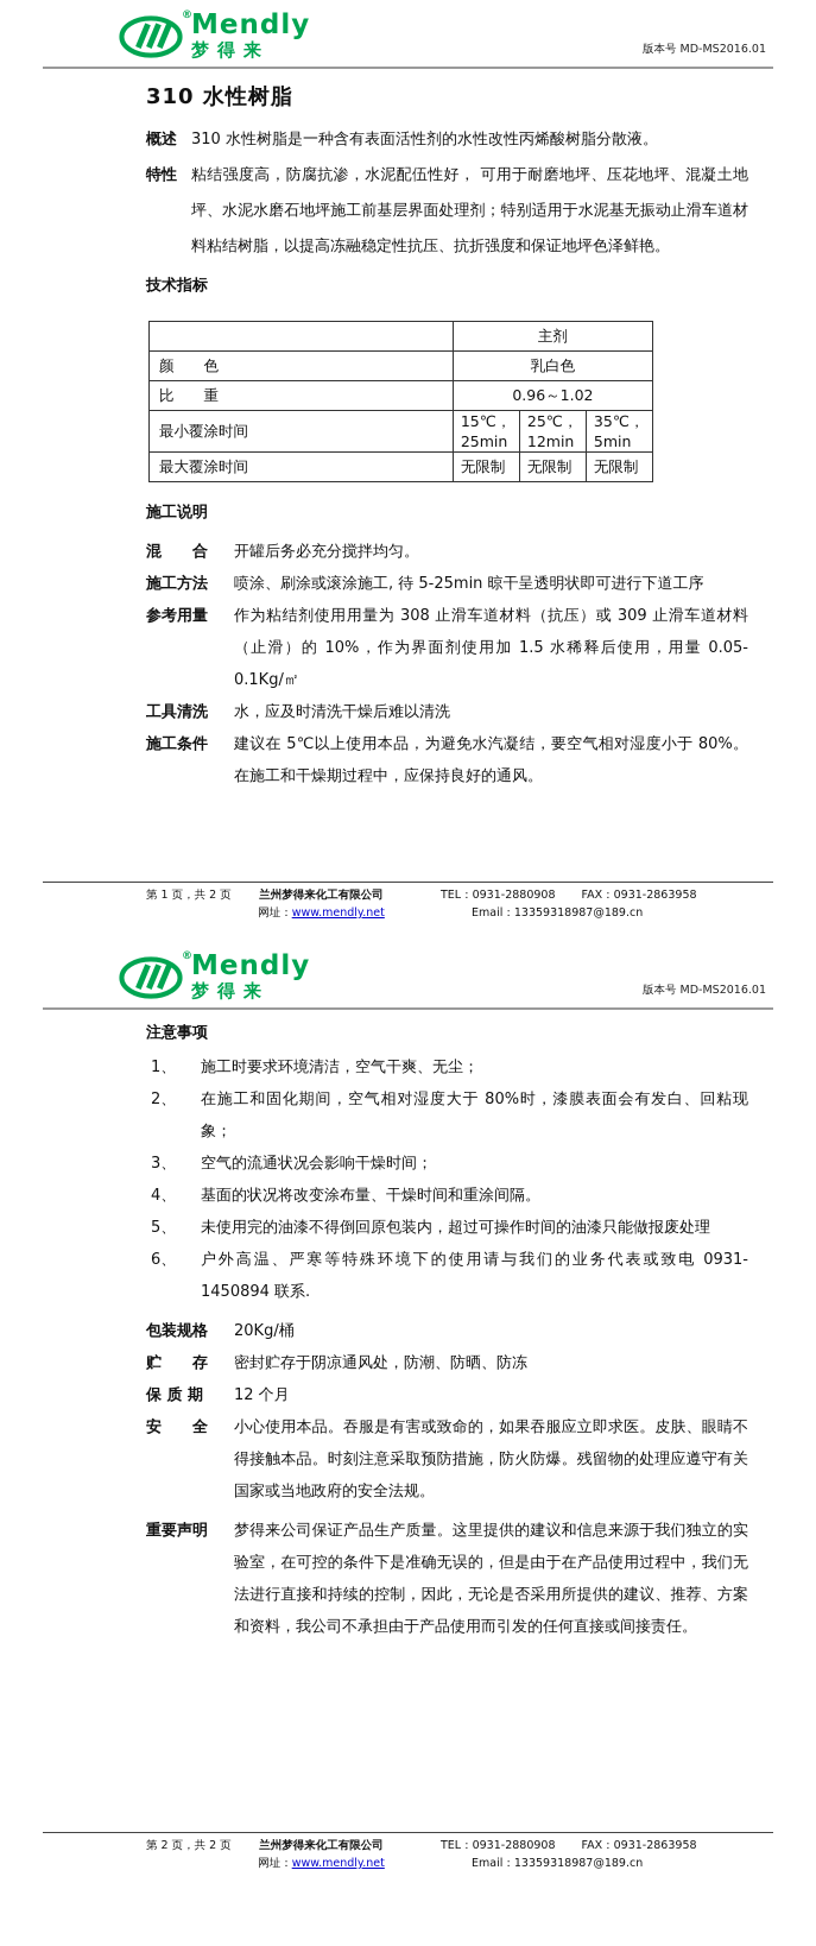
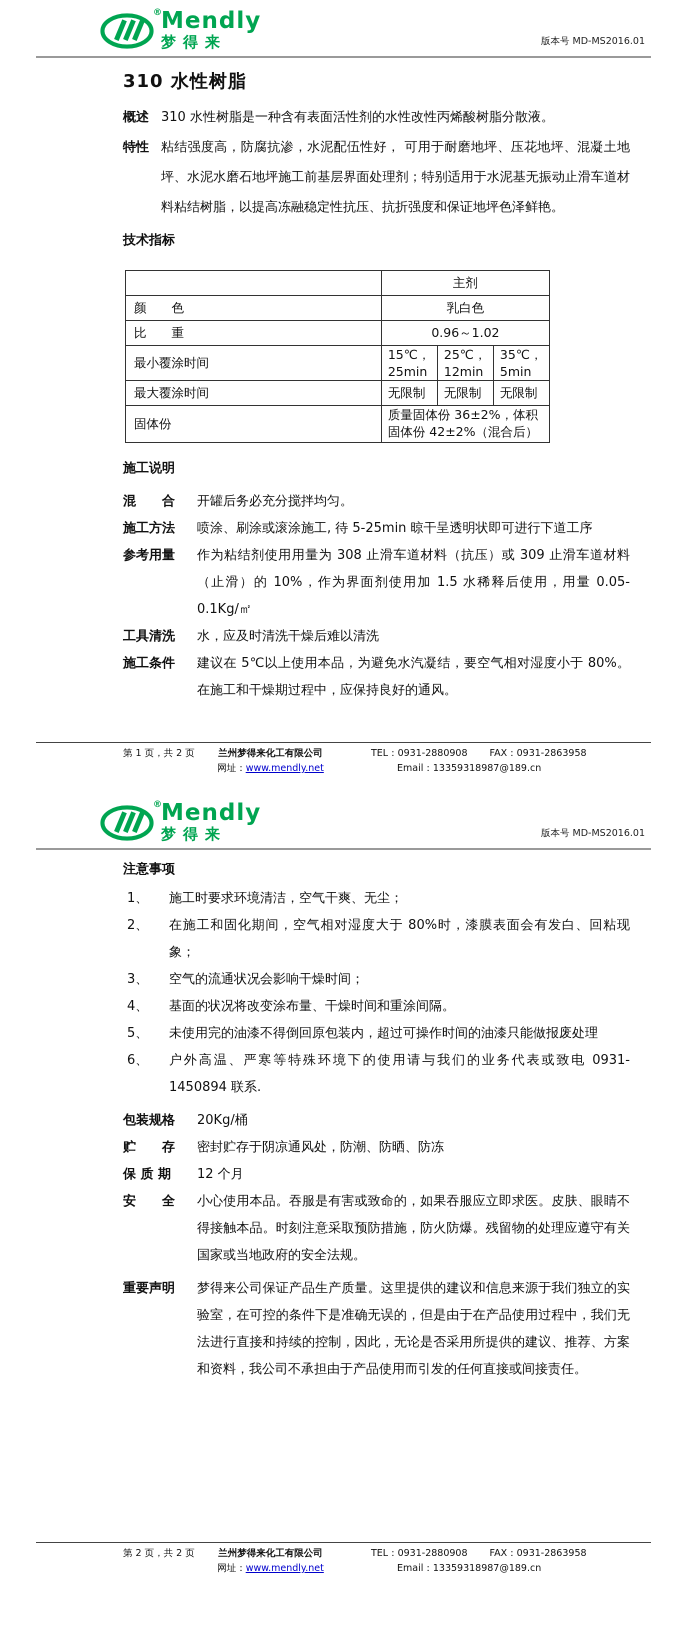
  ®
  Mendly
  梦得来
  版本号 MD-MS2016.01
  310 水性树脂
  概述
  310 水性树脂是一种含有表面活性剂的水性改性丙烯酸树脂分散液。
  特性
  粘结强度高，防腐抗渗，水泥配伍性好， 可用于耐磨地坪、压花地坪、混凝土地坪、水泥水磨石地坪施工前基层界面处理剂；特别适用于水泥基无振动止滑车道材料粘结树脂，以提高冻融稳定性抗压、抗折强度和保证地坪色泽鲜艳。
  技术指标
  	主剂
  颜 色	乳白色
  比 重	0.96～1.02
  最小覆涂时间	15℃，25min	25℃，12min	35℃，5min
  最大覆涂时间	无限制	无限制	无限制
+ 固体份	质量固体份 36±2%，体积固体份 42±2%（混合后）
  施工说明
  混 合
  开罐后务必充分搅拌均匀。
  施工方法
  喷涂、刷涂或滚涂施工, 待 5-25min 晾干呈透明状即可进行下道工序
  参考用量
  作为粘结剂使用用量为 308 止滑车道材料（抗压）或 309 止滑车道材料（止滑）的 10%，作为界面剂使用加 1.5 水稀释后使用，用量 0.05-0.1Kg/㎡
  工具清洗
  水，应及时清洗干燥后难以清洗
  施工条件
  建议在 5℃以上使用本品，为避免水汽凝结，要空气相对湿度小于 80%。在施工和干燥期过程中，应保持良好的通风。
  第 1 页，共 2 页
  兰州梦得来化工有限公司
  网址：www.mendly.net
  TEL：0931-2880908
  FAX：0931-2863958
  Email：13359318987@189.cn
  ®
  Mendly
  梦得来
  版本号 MD-MS2016.01
  注意事项
  1、
  施工时要求环境清洁，空气干爽、无尘；
  2、
  在施工和固化期间，空气相对湿度大于 80%时，漆膜表面会有发白、回粘现象；
  3、
  空气的流通状况会影响干燥时间；
  4、
  基面的状况将改变涂布量、干燥时间和重涂间隔。
  5、
  未使用完的油漆不得倒回原包装内，超过可操作时间的油漆只能做报废处理
  6、
  户外高温、严寒等特殊环境下的使用请与我们的业务代表或致电 0931-1450894 联系.
  包装规格
  20Kg/桶
  贮 存
  密封贮存于阴凉通风处，防潮、防晒、防冻
  保 质 期
  12 个月
  安 全
  小心使用本品。吞服是有害或致命的，如果吞服应立即求医。皮肤、眼睛不得接触本品。时刻注意采取预防措施，防火防爆。残留物的处理应遵守有关国家或当地政府的安全法规。
  重要声明
  梦得来公司保证产品生产质量。这里提供的建议和信息来源于我们独立的实验室，在可控的条件下是准确无误的，但是由于在产品使用过程中，我们无法进行直接和持续的控制，因此，无论是否采用所提供的建议、推荐、方案和资料，我公司不承担由于产品使用而引发的任何直接或间接责任。
  第 2 页，共 2 页
  兰州梦得来化工有限公司
  网址：www.mendly.net
  TEL：0931-2880908
  FAX：0931-2863958
  Email：13359318987@189.cn
